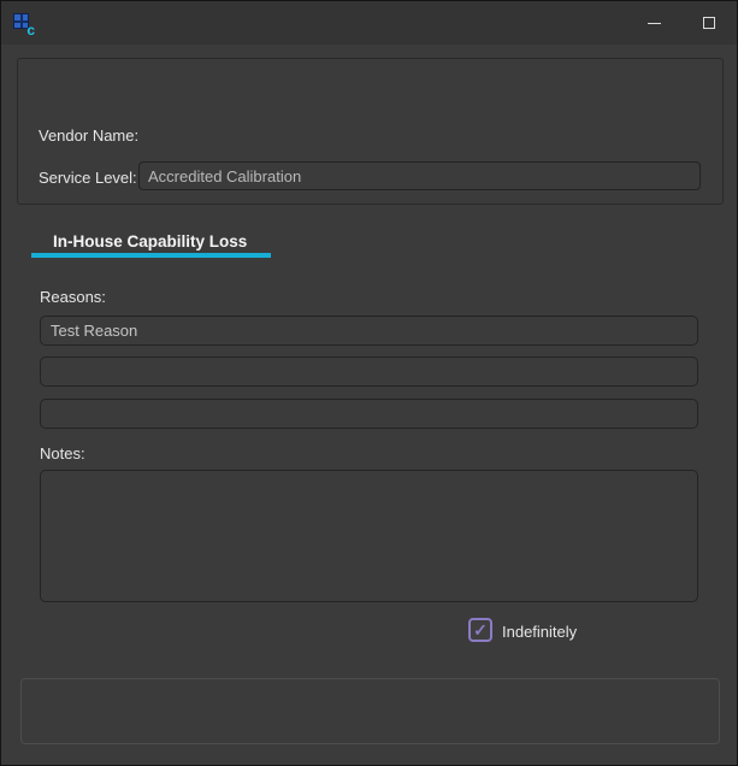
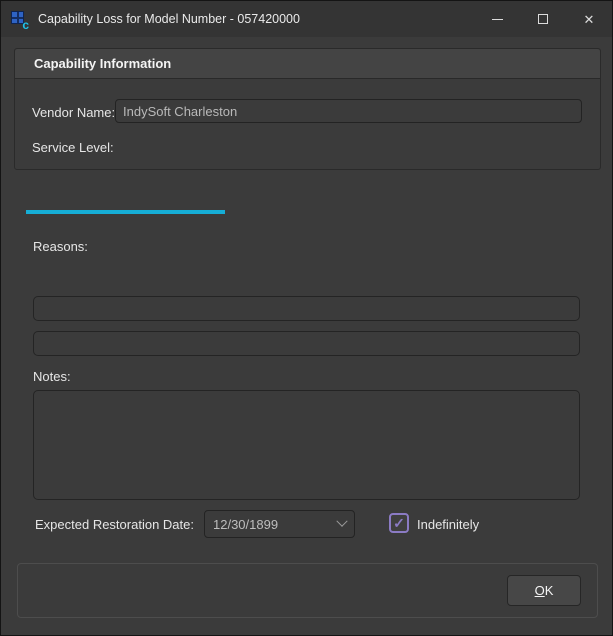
  c
+ Capability Loss for Model Number - 057420000
+ ✕
+ Capability Information
  Vendor Name:
+ IndySoft Charleston
  Service Level:
- Accredited Calibration
- In-House Capability Loss
  Reasons:
- Test Reason
  Notes:
+ Expected Restoration Date:
+ 12/30/1899
  ✓
  Indefinitely
+ OK
